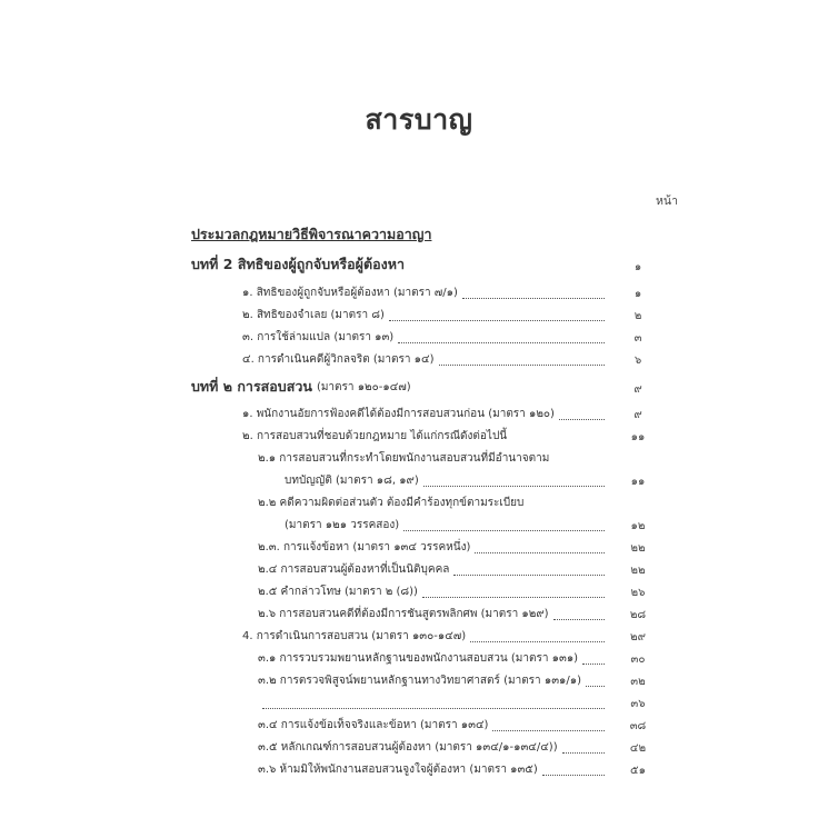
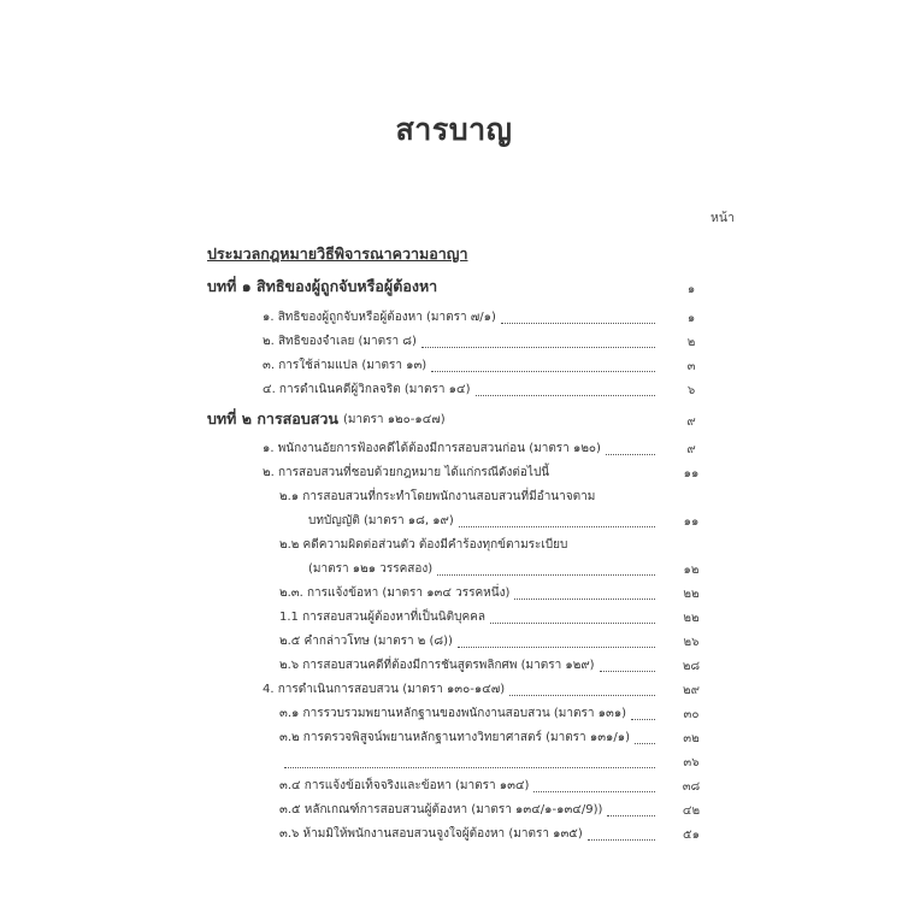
  สารบาญ
  หน้า
  ประมวลกฎหมายวิธีพิจารณาความอาญา
- บทที่ 2 สิทธิของผู้ถูกจับหรือผู้ต้องหา
+ บทที่ ๑ สิทธิของผู้ถูกจับหรือผู้ต้องหา
  ๑
  ๑. สิทธิของผู้ถูกจับหรือผู้ต้องหา (มาตรา ๗/๑)
  ๑
  ๒. สิทธิของจำเลย (มาตรา ๘)
  ๒
  ๓. การใช้ล่ามแปล (มาตรา ๑๓)
  ๓
  ๔. การดำเนินคดีผู้วิกลจริต (มาตรา ๑๔)
  ๖
  บทที่ ๒ การสอบสวน
  (มาตรา ๑๒๐-๑๔๗)
  ๙
  ๑. พนักงานอัยการฟ้องคดีได้ต้องมีการสอบสวนก่อน (มาตรา ๑๒๐)
  ๙
  ๒. การสอบสวนที่ชอบด้วยกฎหมาย ได้แก่กรณีดังต่อไปนี้
  ๑๑
  ๒.๑ การสอบสวนที่กระทำโดยพนักงานสอบสวนที่มีอำนาจตาม
  บทบัญญัติ (มาตรา ๑๘, ๑๙)
  ๑๑
  ๒.๒ คดีความผิดต่อส่วนตัว ต้องมีคำร้องทุกข์ตามระเบียบ
  (มาตรา ๑๒๑ วรรคสอง)
  ๑๒
  ๒.๓. การแจ้งข้อหา (มาตรา ๑๓๔ วรรคหนึ่ง)
  ๒๒
- ๒.๔ การสอบสวนผู้ต้องหาที่เป็นนิติบุคคล
+ 1.1 การสอบสวนผู้ต้องหาที่เป็นนิติบุคคล
  ๒๒
  ๒.๕ คำกล่าวโทษ (มาตรา ๒ (๘))
  ๒๖
  ๒.๖ การสอบสวนคดีที่ต้องมีการชันสูตรพลิกศพ (มาตรา ๑๒๙)
  ๒๘
  4. การดำเนินการสอบสวน (มาตรา ๑๓๐-๑๔๗)
  ๒๙
  ๓.๑ การรวบรวมพยานหลักฐานของพนักงานสอบสวน (มาตรา ๑๓๑)
  ๓๐
  ๓.๒ การตรวจพิสูจน์พยานหลักฐานทางวิทยาศาสตร์ (มาตรา ๑๓๑/๑)
  ๓๒
  ๓๖
  ๓.๔ การแจ้งข้อเท็จจริงและข้อหา (มาตรา ๑๓๔)
  ๓๘
- ๓.๕ หลักเกณฑ์การสอบสวนผู้ต้องหา (มาตรา ๑๓๔/๑-๑๓๔/๔))
+ ๓.๕ หลักเกณฑ์การสอบสวนผู้ต้องหา (มาตรา ๑๓๔/๑-๑๓๔/9))
  ๔๒
  ๓.๖ ห้ามมิให้พนักงานสอบสวนจูงใจผู้ต้องหา (มาตรา ๑๓๕)
  ๕๑
